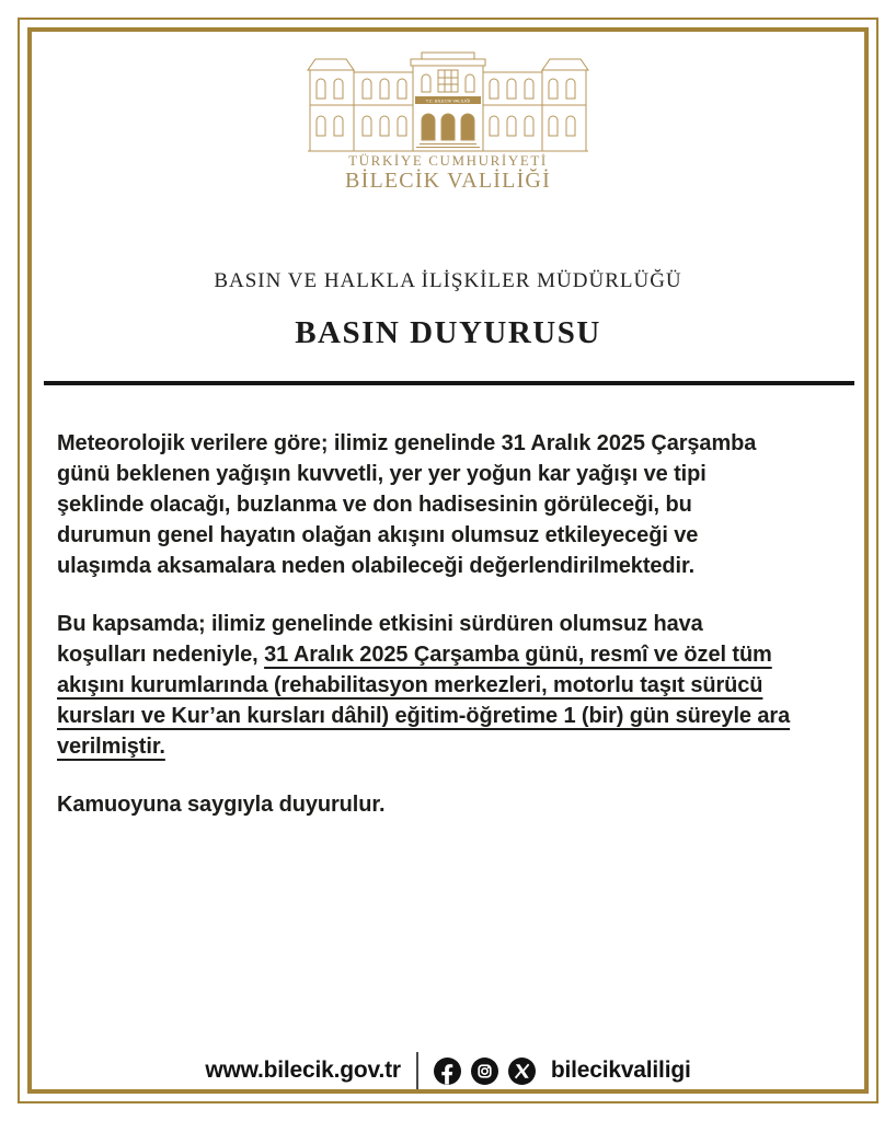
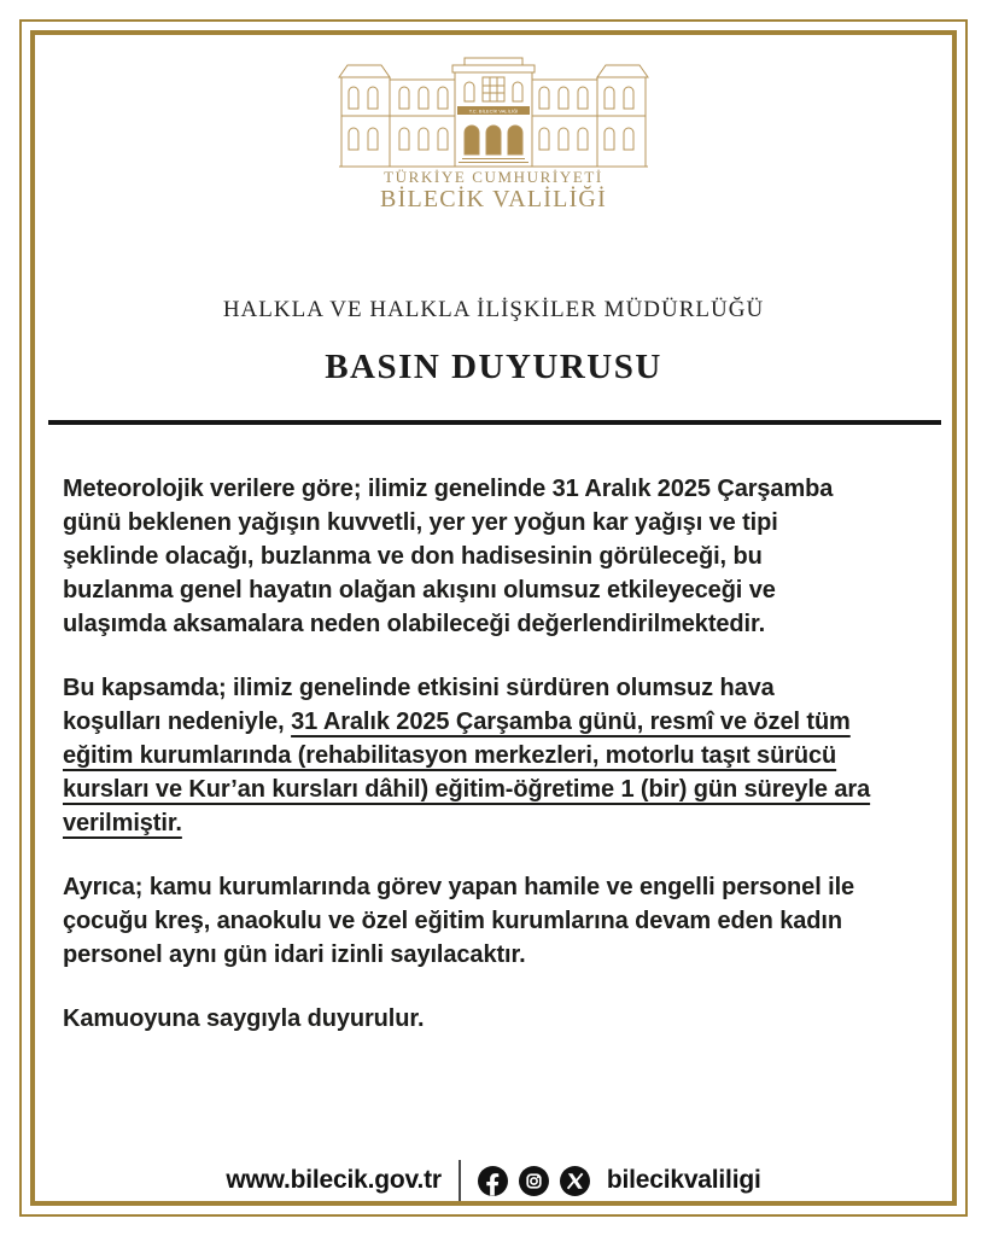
  TÜRKİYE CUMHURİYETİ
  BİLECİK VALİLİĞİ
- BASIN VE HALKLA İLİŞKİLER MÜDÜRLÜĞÜ
+ HALKLA VE HALKLA İLİŞKİLER MÜDÜRLÜĞÜ
  BASIN DUYURUSU
  Meteorolojik verilere göre; ilimiz genelinde 31 Aralık 2025 Çarşamba
  günü beklenen yağışın kuvvetli, yer yer yoğun kar yağışı ve tipi
  şeklinde olacağı, buzlanma ve don hadisesinin görüleceği, bu
- durumun genel hayatın olağan akışını olumsuz etkileyeceği ve
+ buzlanma genel hayatın olağan akışını olumsuz etkileyeceği ve
  ulaşımda aksamalara neden olabileceği değerlendirilmektedir.
  Bu kapsamda; ilimiz genelinde etkisini sürdüren olumsuz hava
  koşulları nedeniyle, 31 Aralık 2025 Çarşamba günü, resmî ve özel tüm
- akışını kurumlarında (rehabilitasyon merkezleri, motorlu taşıt sürücü
+ eğitim kurumlarında (rehabilitasyon merkezleri, motorlu taşıt sürücü
  kursları ve Kur’an kursları dâhil) eğitim-öğretime 1 (bir) gün süreyle ara
  verilmiştir.
+ Ayrıca; kamu kurumlarında görev yapan hamile ve engelli personel ile
+ çocuğu kreş, anaokulu ve özel eğitim kurumlarına devam eden kadın
+ personel aynı gün idari izinli sayılacaktır.
  Kamuoyuna saygıyla duyurulur.
  www.bilecik.gov.tr
  bilecikvaliligi
